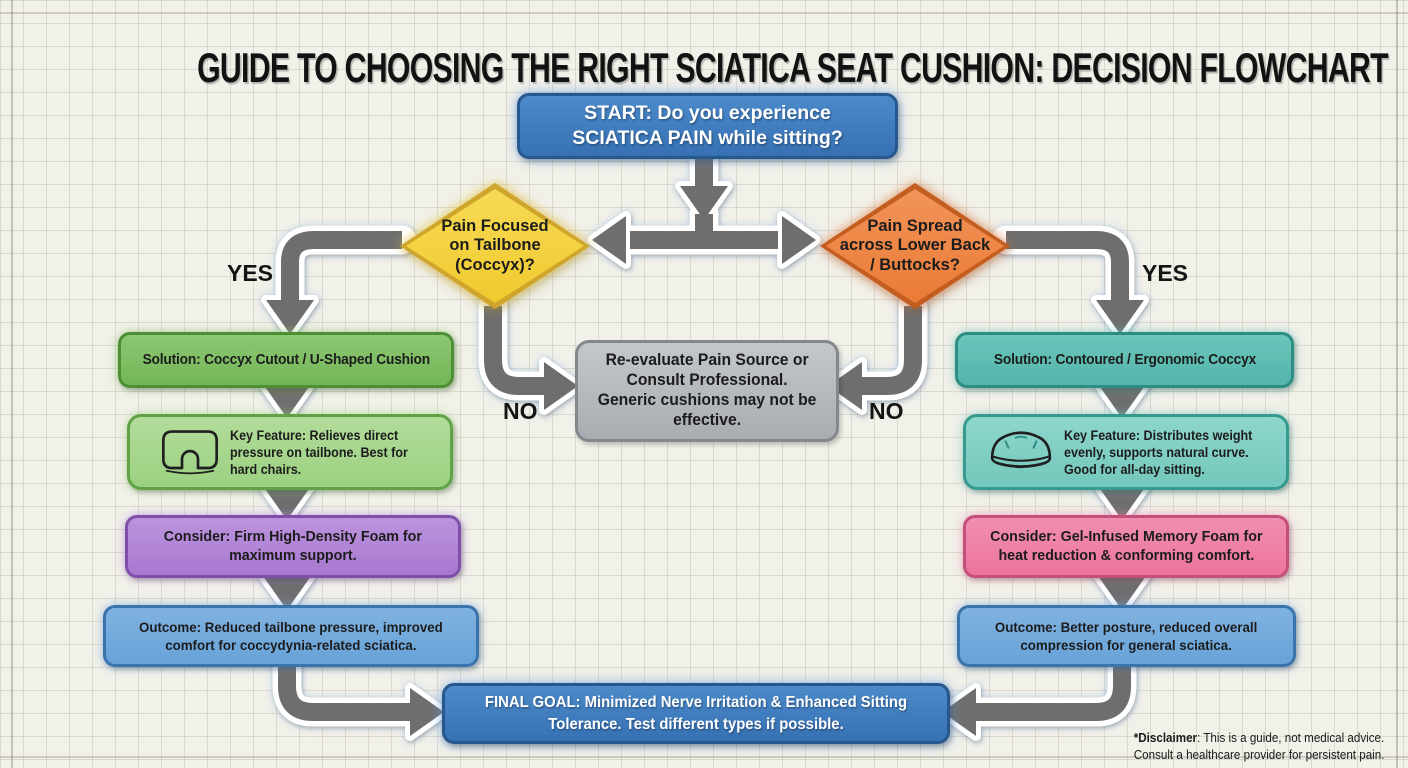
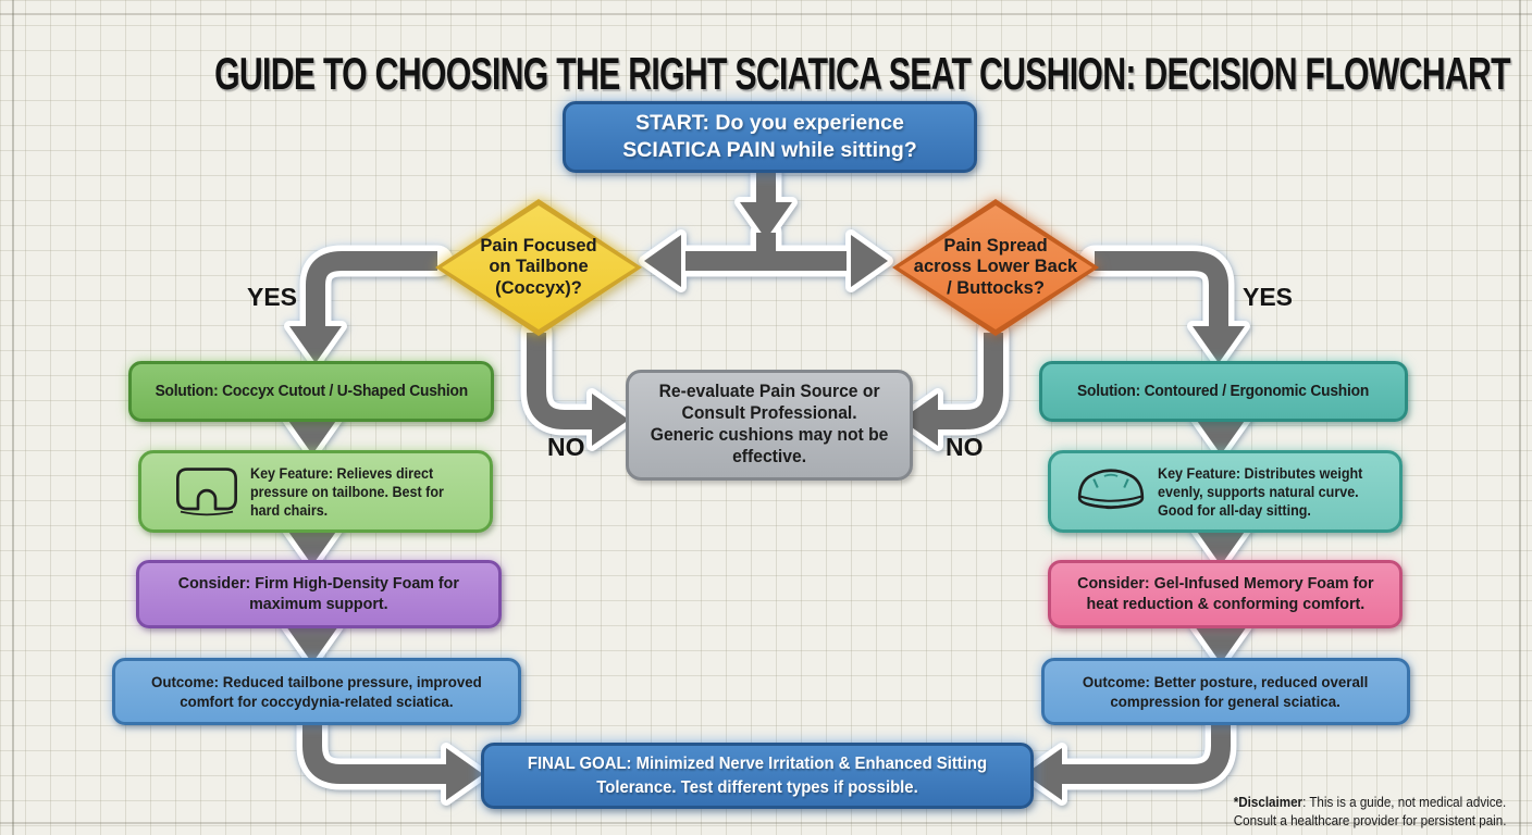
  GUIDE TO CHOOSING THE RIGHT SCIATICA SEAT CUSHION: DECISION F
  START: Do you experience
  SCIATICA PAIN while sitting?
  Pain Focused
  on Tailbone
  (Coccyx)?
  Pain Spread
  across Lower Back
  / Buttocks?
  Re-evaluate Pain Source or
  Consult Professional.
  Generic cushions may not be
  effective.
  Solution: Coccyx Cutout / U-Shaped Cushion
  Key Feature: Relieves direct
  pressure on tailbone. Best for
  hard chairs.
  Consider: Firm High-Density Foam for
  maximum support.
  Outcome: Reduced tailbone pressure, improved
  comfort for coccydynia-related sciatica.
- Solution: Contoured / Ergonomic Coccyx
+ Solution: Contoured / Ergonomic Cushion
  Key Feature: Distributes weight
  evenly, supports natural curve.
  Good for all-day sitting.
  Consider: Gel-Infused Memory Foam for
  heat reduction & conforming comfort.
  Outcome: Better posture, reduced overall
  compression for general sciatica.
  FINAL GOAL: Minimized Nerve Irritation & Enhanced Sitting
  Tolerance. Test different types if possible.
  YES
  NO
  NO
  YES
  *Disclaimer: This is a guide, not medical advice.
  Consult a healthcare provider for persistent pain.
